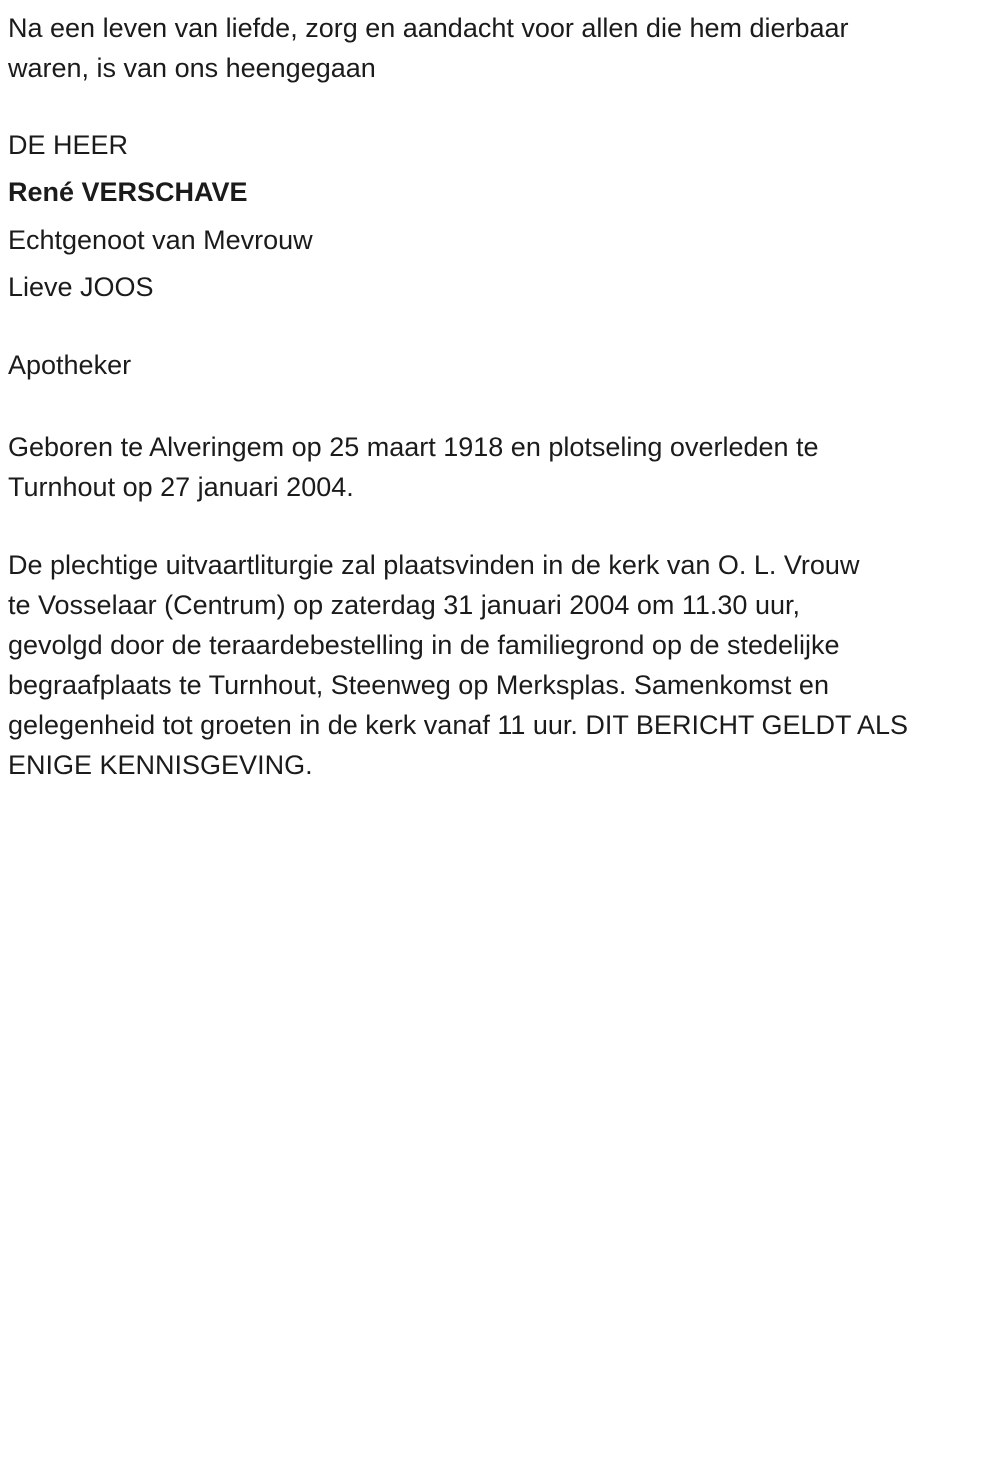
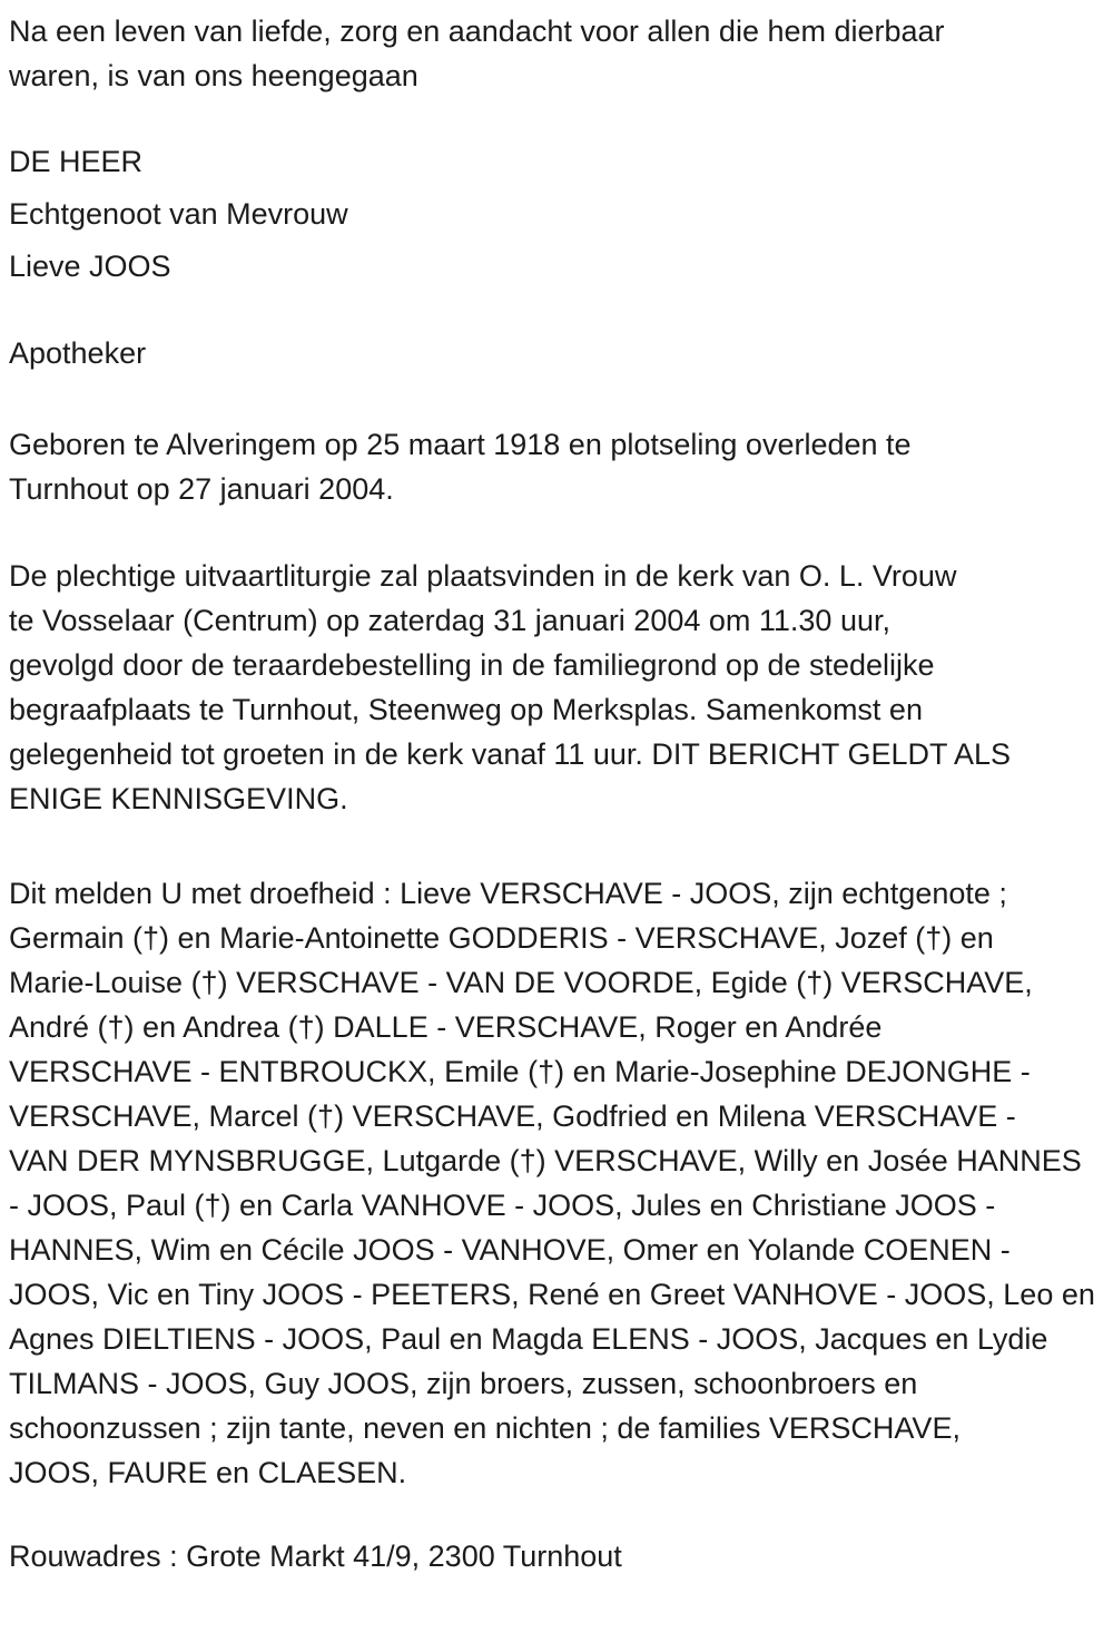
  Na een leven van liefde, zorg en aandacht voor allen die hem dierbaar
  waren, is van ons heengegaan
  DE HEER
- René VERSCHAVE
  Echtgenoot van Mevrouw
  Lieve JOOS
  Apotheker
  Geboren te Alveringem op 25 maart 1918 en plotseling overleden te
  Turnhout op 27 januari 2004.
  De plechtige uitvaartliturgie zal plaatsvinden in de kerk van O. L. Vrouw
  te Vosselaar (Centrum) op zaterdag 31 januari 2004 om 11.30 uur,
  gevolgd door de teraardebestelling in de familiegrond op de stedelijke
  begraafplaats te Turnhout, Steenweg op Merksplas. Samenkomst en
  gelegenheid tot groeten in de kerk vanaf 11 uur. DIT BERICHT GELDT ALS
  ENIGE KENNISGEVING.
+ Dit melden U met droefheid : Lieve VERSCHAVE - JOOS, zijn echtgenote ;
+ Germain (†) en Marie-Antoinette GODDERIS - VERSCHAVE, Jozef (†) en
+ Marie-Louise (†) VERSCHAVE - VAN DE VOORDE, Egide (†) VERSCHAVE,
+ André (†) en Andrea (†) DALLE - VERSCHAVE, Roger en Andrée
+ VERSCHAVE - ENTBROUCKX, Emile (†) en Marie-Josephine DEJONGHE -
+ VERSCHAVE, Marcel (†) VERSCHAVE, Godfried en Milena VERSCHAVE -
+ VAN DER MYNSBRUGGE, Lutgarde (†) VERSCHAVE, Willy en Josée HANNES
+ - JOOS, Paul (†) en Carla VANHOVE - JOOS, Jules en Christiane JOOS -
+ HANNES, Wim en Cécile JOOS - VANHOVE, Omer en Yolande COENEN -
+ JOOS, Vic en Tiny JOOS - PEETERS, René en Greet VANHOVE - JOOS, Leo en
+ Agnes DIELTIENS - JOOS, Paul en Magda ELENS - JOOS, Jacques en Lydie
+ TILMANS - JOOS, Guy JOOS, zijn broers, zussen, schoonbroers en
+ schoonzussen ; zijn tante, neven en nichten ; de families VERSCHAVE,
+ JOOS, FAURE en CLAESEN.
+ Rouwadres : Grote Markt 41/9, 2300 Turnhout
